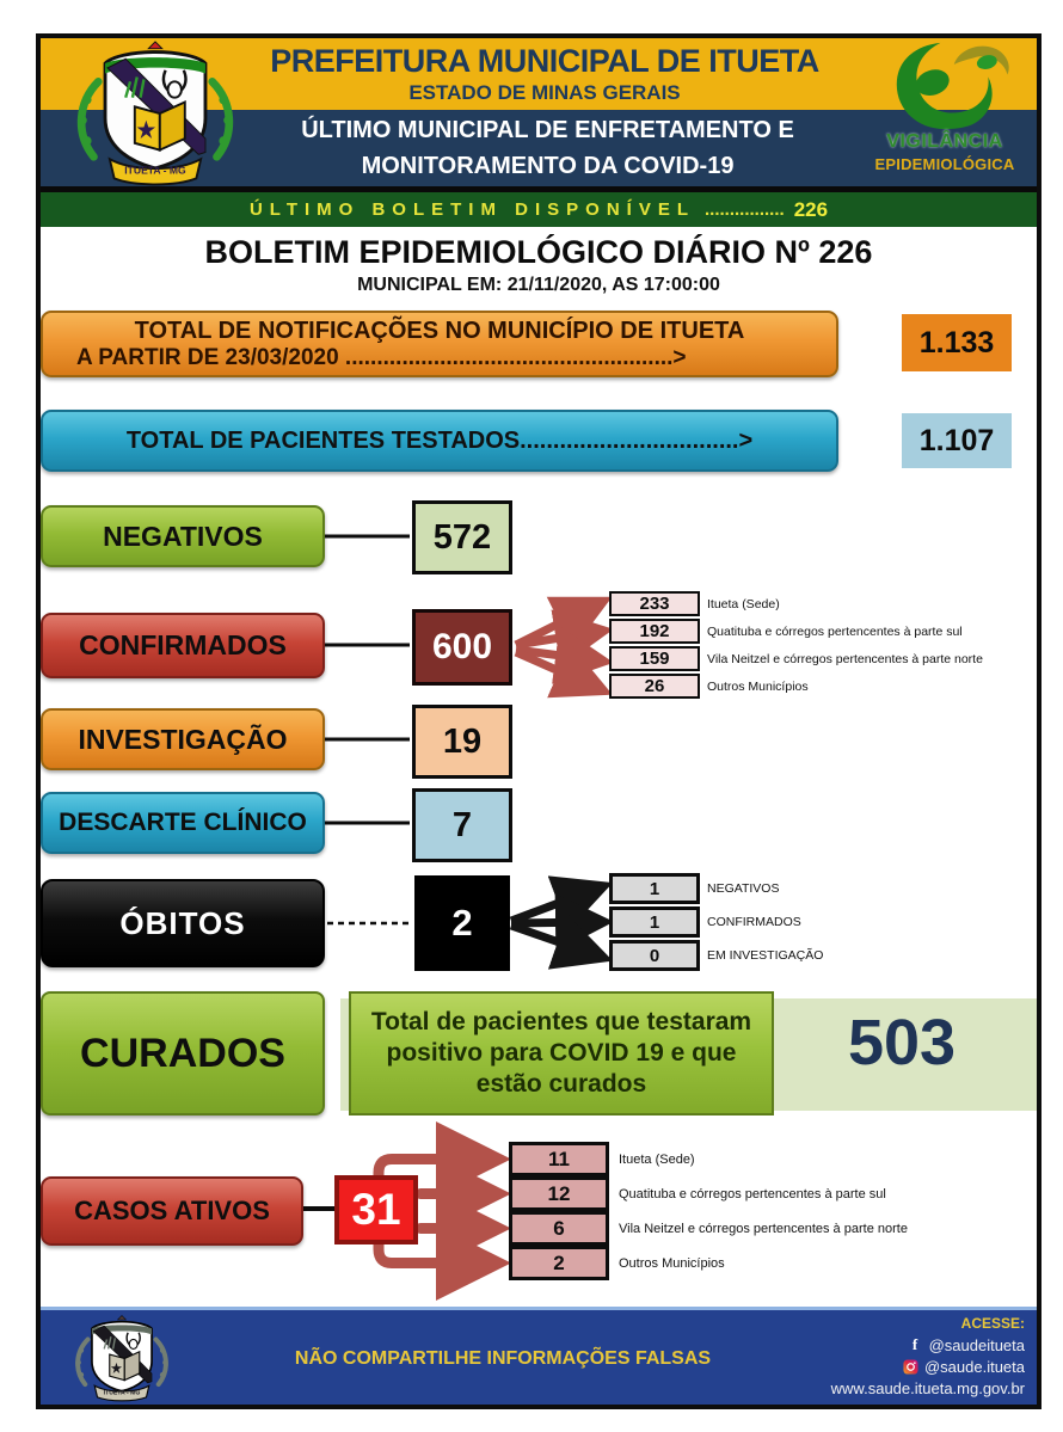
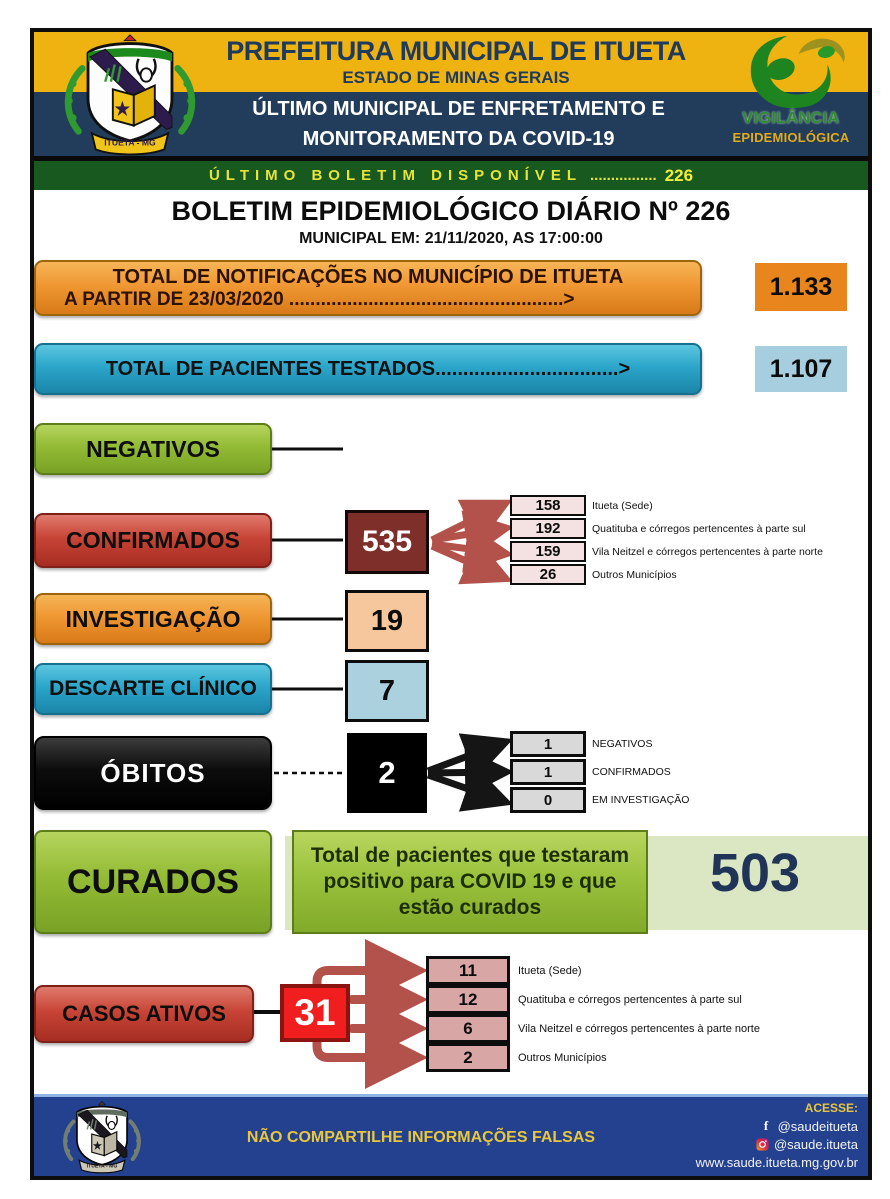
  PREFEITURA MUNICIPAL DE ITUETA
  ESTADO DE MINAS GERAIS
  ÚLTIMO MUNICIPAL DE ENFRETAMENTO E
  MONITORAMENTO DA COVID-19
  VIGILÂNCIA
  EPIDEMIOLÓGICA
  ÚLTIMO BOLETIM DISPONÍVEL
  ................
  226
  BOLETIM EPIDEMIOLÓGICO DIÁRIO Nº 226
  MUNICIPAL EM: 21/11/2020, AS 17:00:00
  TOTAL DE NOTIFICAÇÕES NO MUNICÍPIO DE ITUETA
  A PARTIR DE 23/03/2020 ....................................................>
  1.133
  TOTAL DE PACIENTES TESTADOS.................................>
  1.107
  NEGATIVOS
- 572
  CONFIRMADOS
- 600
+ 535
- 233
+ 158
  192
  159
  26
  Itueta (Sede)
  Quatituba e córregos pertencentes à parte sul
  Vila Neitzel e córregos pertencentes à parte norte
  Outros Municípios
  INVESTIGAÇÃO
  19
  DESCARTE CLÍNICO
  7
  ÓBITOS
  2
  1
  1
  0
  NEGATIVOS
  CONFIRMADOS
  EM INVESTIGAÇÃO
  CURADOS
  Total de pacientes que testaram positivo para COVID 19 e que estão curados
  503
  CASOS ATIVOS
  31
  11
  12
  6
  2
  Itueta (Sede)
  Quatituba e córregos pertencentes à parte sul
  Vila Neitzel e córregos pertencentes à parte norte
  Outros Municípios
  NÃO COMPARTILHE INFORMAÇÕES FALSAS
  ACESSE:
  f
  @saudeitueta
  @saude.itueta
  www.saude.itueta.mg.gov.br
